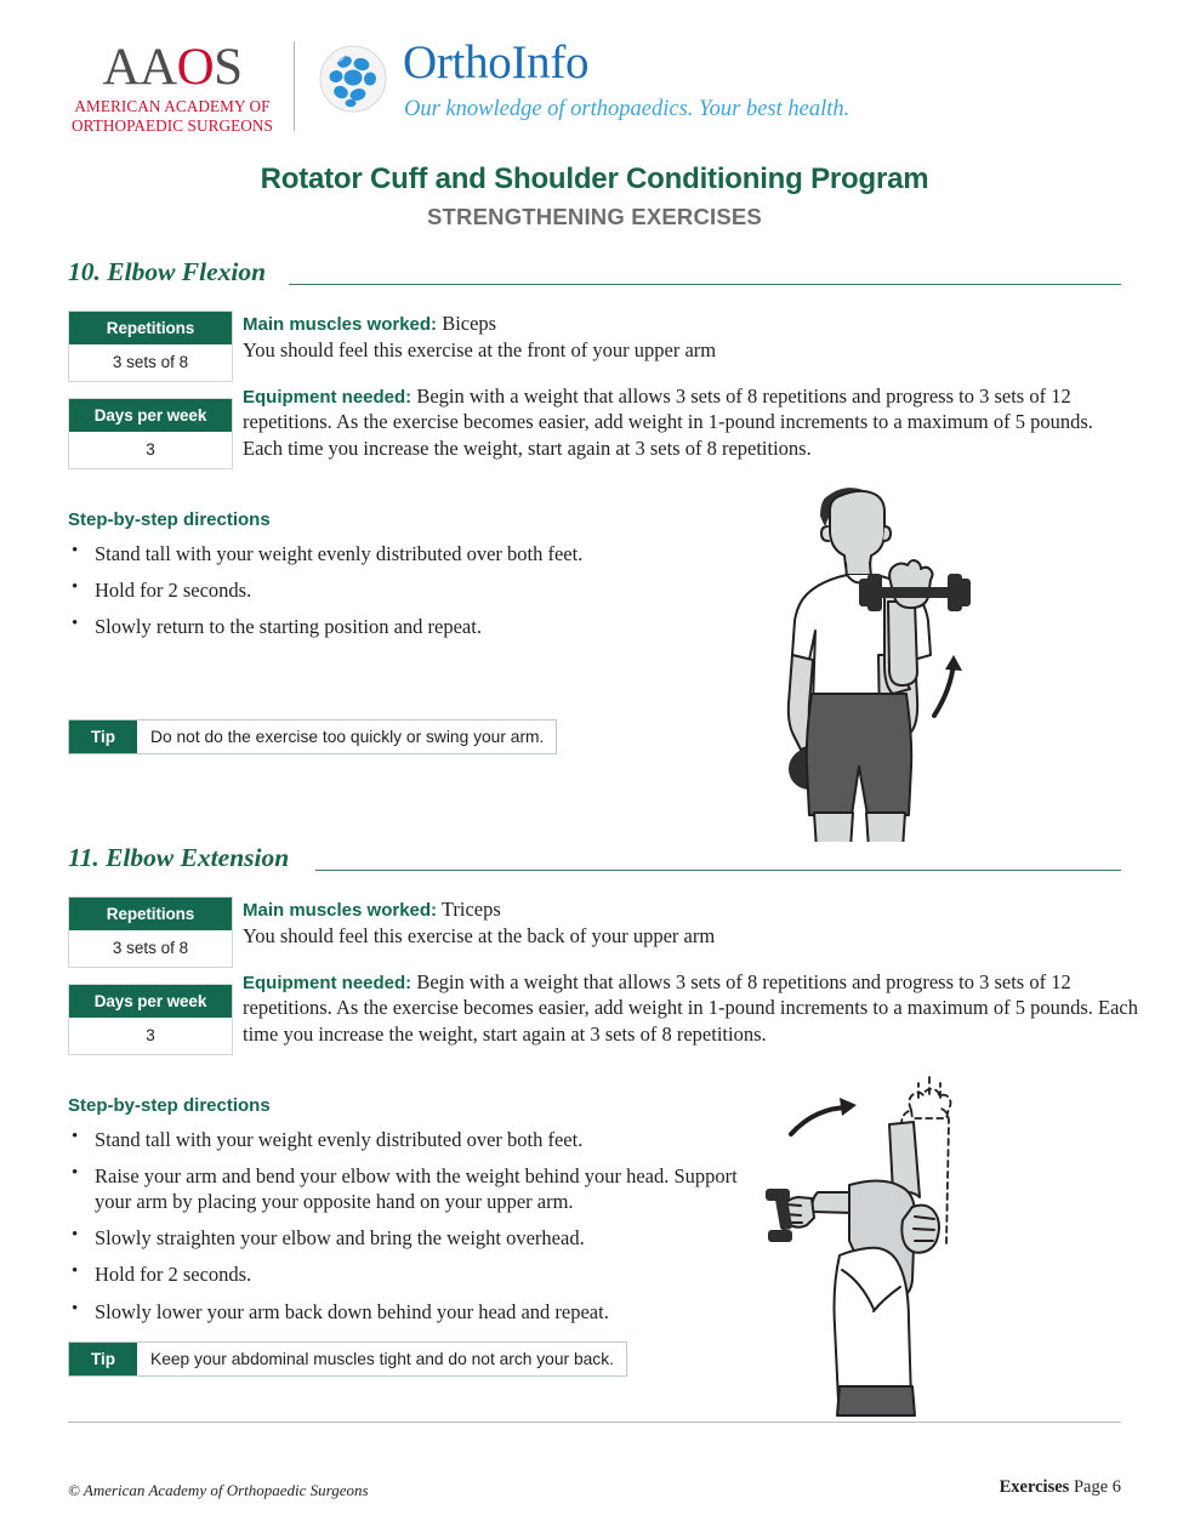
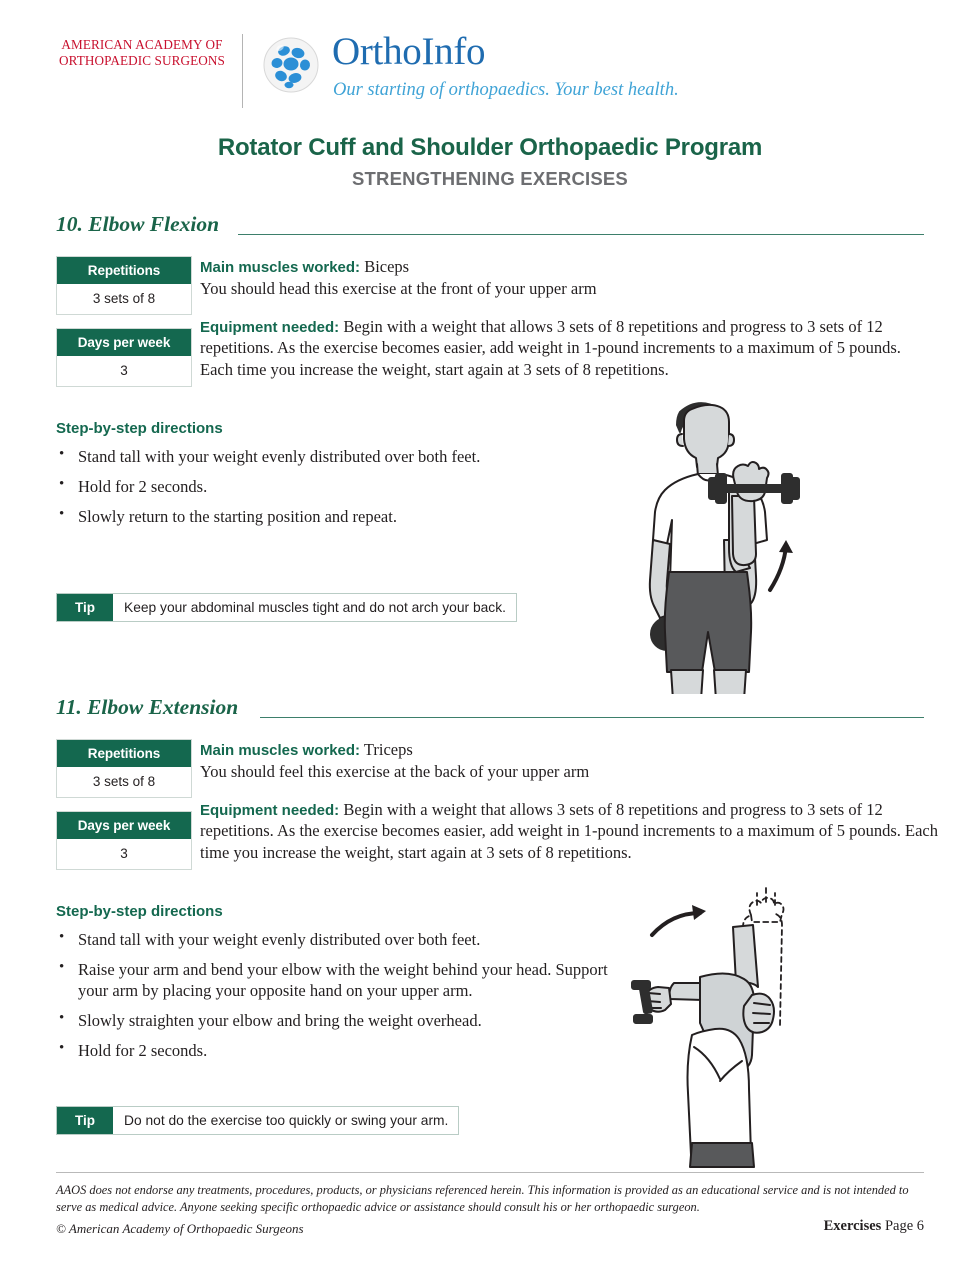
- AAOS
  AMERICAN ACADEMY OF
  ORTHOPAEDIC SURGEONS
  OrthoInfo
- Our knowledge of orthopaedics. Your best health.
+ Our starting of orthopaedics. Your best health.
- Rotator Cuff and Shoulder Conditioning Program
+ Rotator Cuff and Shoulder Orthopaedic Program
  STRENGTHENING EXERCISES
  10. Elbow Flexion
  Repetitions
  3 sets of 8
  Days per week
  3
  Main muscles worked: Biceps
- You should feel this exercise at the front of your upper arm
+ You should head this exercise at the front of your upper arm
  Equipment needed: Begin with a weight that allows 3 sets of 8 repetitions and progress to 3 sets of 12 repetitions. As the exercise becomes easier, add weight in 1-pound increments to a maximum of 5 pounds. Each time you increase the weight, start again at 3 sets of 8 repetitions.
  Step-by-step directions
  Stand tall with your weight evenly distributed over both feet.
  Hold for 2 seconds.
  Slowly return to the starting position and repeat.
  Tip
- Do not do the exercise too quickly or swing your arm.
+ Keep your abdominal muscles tight and do not arch your back.
  11. Elbow Extension
  Repetitions
  3 sets of 8
  Days per week
  3
  Main muscles worked: Triceps
  You should feel this exercise at the back of your upper arm
  Equipment needed: Begin with a weight that allows 3 sets of 8 repetitions and progress to 3 sets of 12 repetitions. As the exercise becomes easier, add weight in 1-pound increments to a maximum of 5 pounds. Each time you increase the weight, start again at 3 sets of 8 repetitions.
  Step-by-step directions
  Stand tall with your weight evenly distributed over both feet.
  Raise your arm and bend your elbow with the weight behind your head. Support your arm by placing your opposite hand on your upper arm.
  Slowly straighten your elbow and bring the weight overhead.
  Hold for 2 seconds.
- Slowly lower your arm back down behind your head and repeat.
  Tip
- Keep your abdominal muscles tight and do not arch your back.
+ Do not do the exercise too quickly or swing your arm.
+ AAOS does not endorse any treatments, procedures, products, or physicians referenced herein. This information is provided as an educational service and is not intended to serve as medical advice. Anyone seeking specific orthopaedic advice or assistance should consult his or her orthopaedic surgeon.
  © American Academy of Orthopaedic Surgeons
  Exercises Page 6
